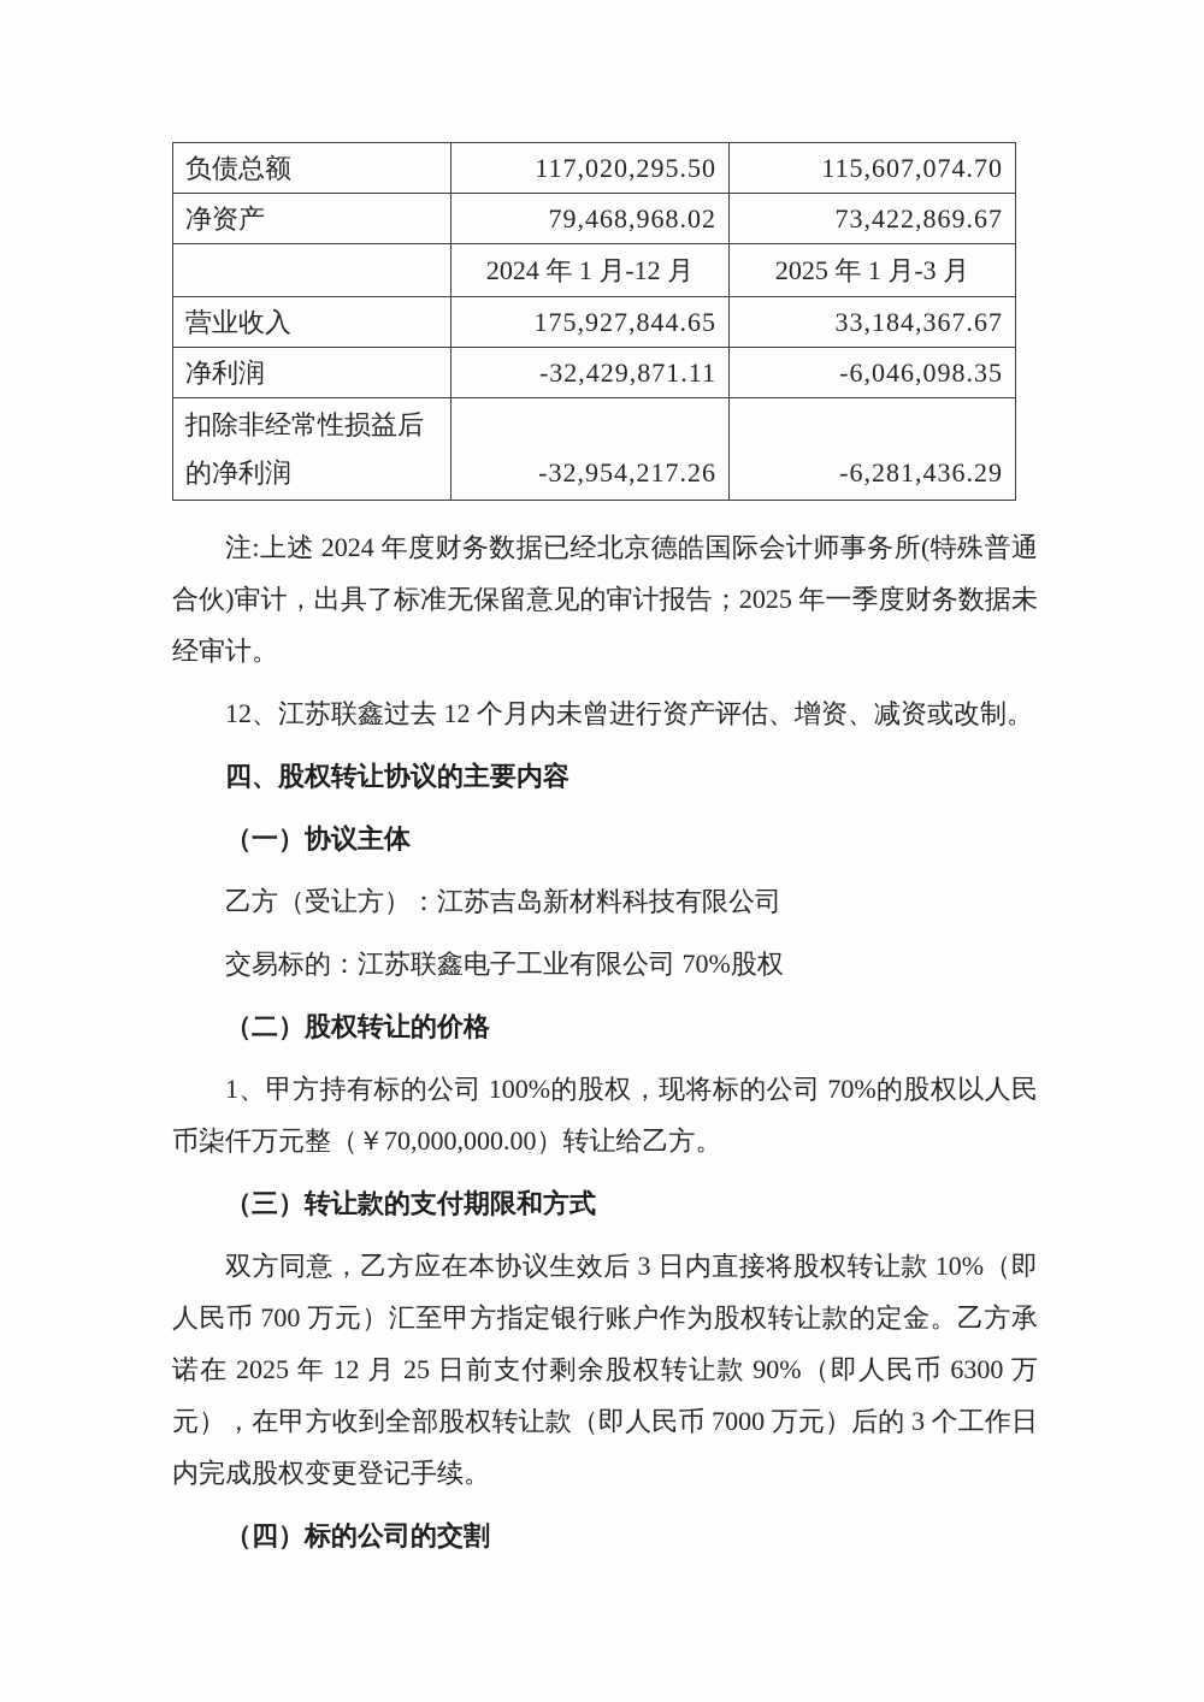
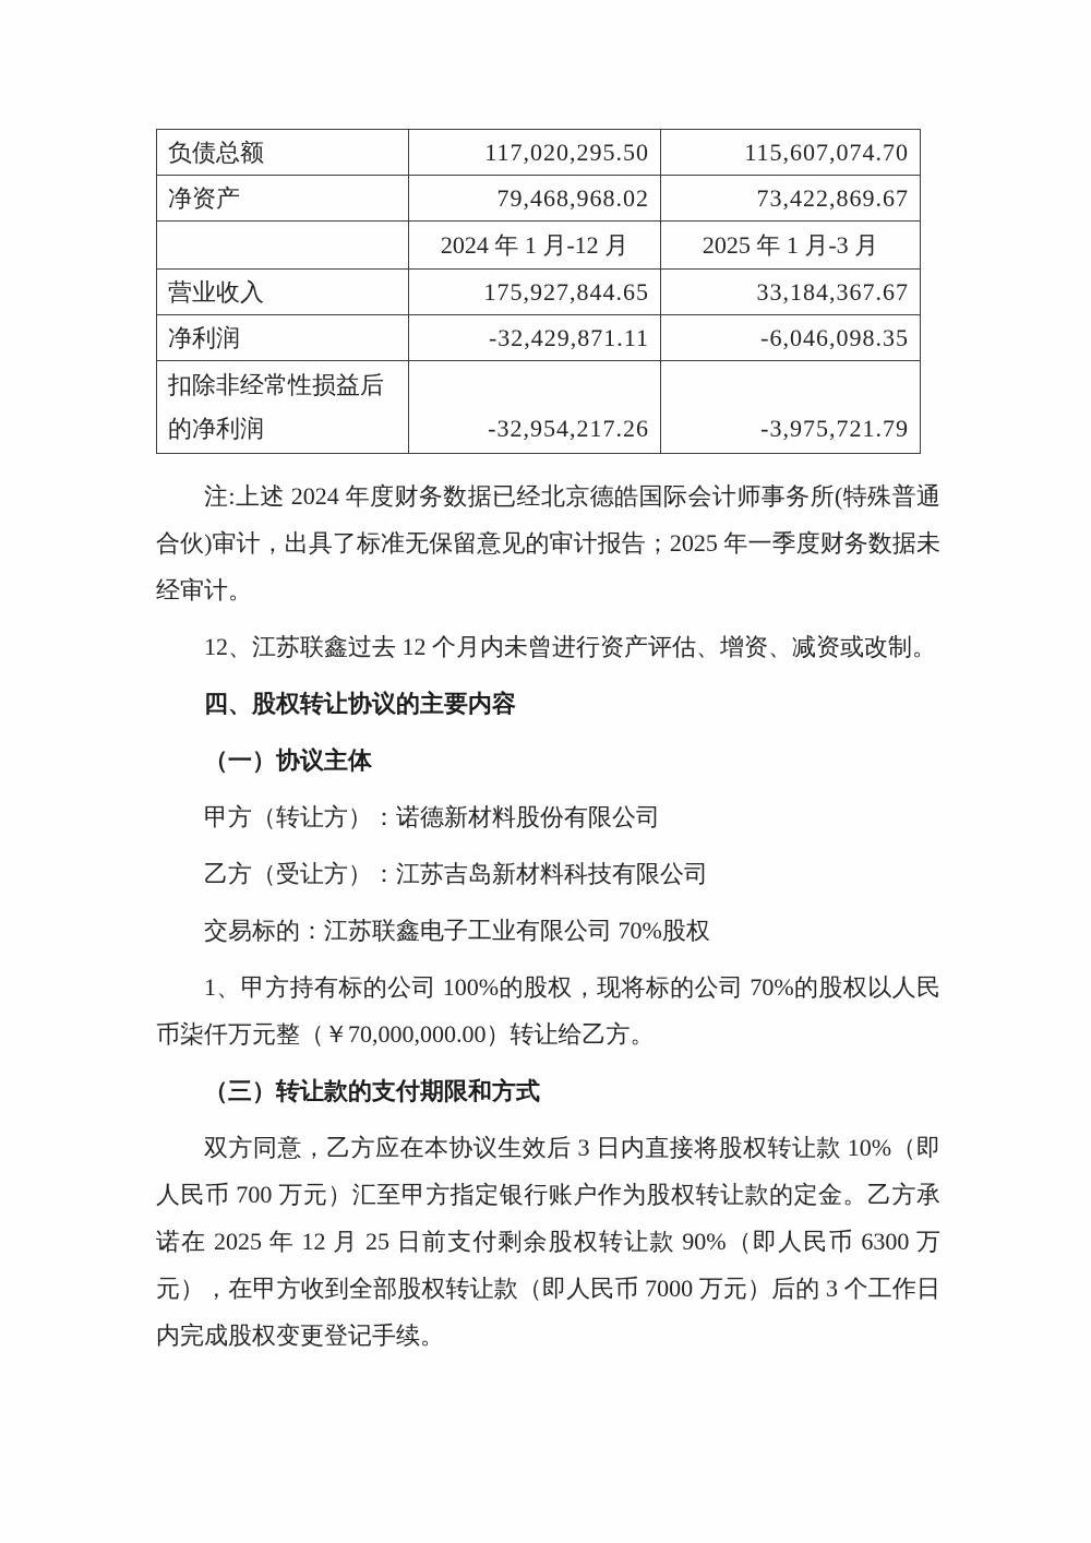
  负债总额	117,020,295.50	115,607,074.70
  净资产	79,468,968.02	73,422,869.67
  	2024 年 1 月-12 月	2025 年 1 月-3 月
  营业收入	175,927,844.65	33,184,367.67
  净利润	-32,429,871.11	-6,046,098.35
- 扣除非经常性损益后的净利润	-32,954,217.26	-6,281,436.29
+ 扣除非经常性损益后的净利润	-32,954,217.26	-3,975,721.79
  注:上述 2024 年度财务数据已经北京德皓国际会计师事务所(特殊普通合伙)审计，出具了标准无保留意见的审计报告；2025 年一季度财务数据未经审计。
  12、江苏联鑫过去 12 个月内未曾进行资产评估、增资、减资或改制。
  四、股权转让协议的主要内容
  （一）协议主体
+ 甲方（转让方）：诺德新材料股份有限公司
  乙方（受让方）：江苏吉岛新材料科技有限公司
  交易标的：江苏联鑫电子工业有限公司 70%股权
- （二）股权转让的价格
  1、甲方持有标的公司 100%的股权，现将标的公司 70%的股权以人民币柒仟万元整（￥70,000,000.00）转让给乙方。
  （三）转让款的支付期限和方式
  双方同意，乙方应在本协议生效后 3 日内直接将股权转让款 10%（即人民币 700 万元）汇至甲方指定银行账户作为股权转让款的定金。乙方承诺在 2025 年 12 月 25 日前支付剩余股权转让款 90%（即人民币 6300 万元），在甲方收到全部股权转让款（即人民币 7000 万元）后的 3 个工作日内完成股权变更登记手续。
- （四）标的公司的交割
